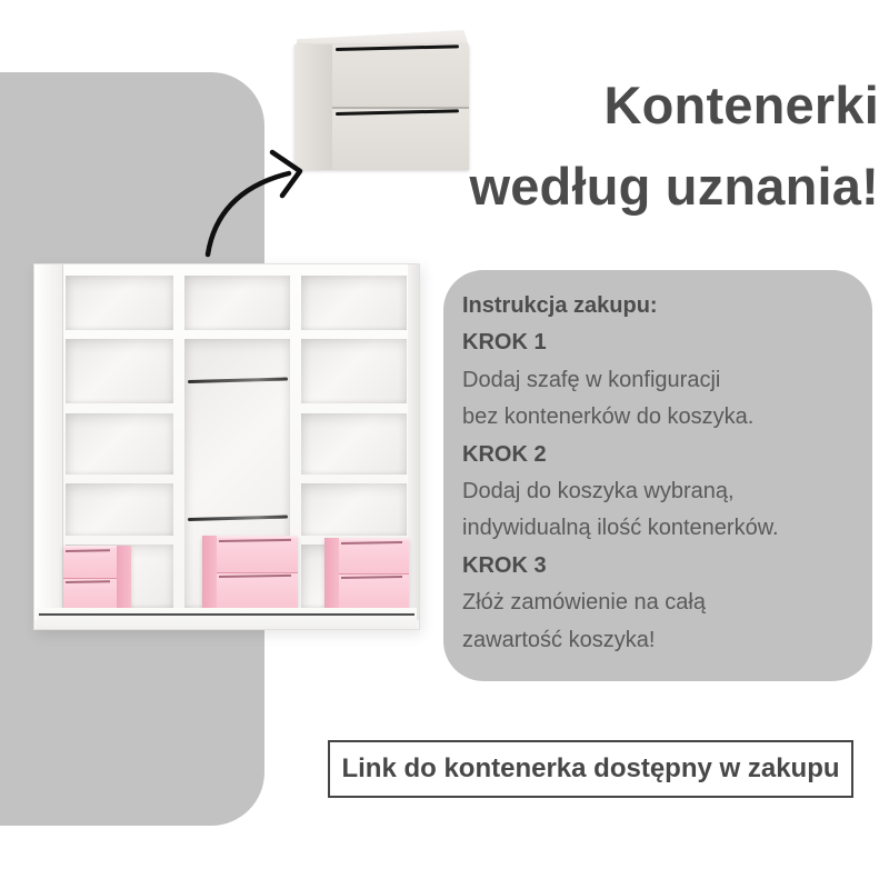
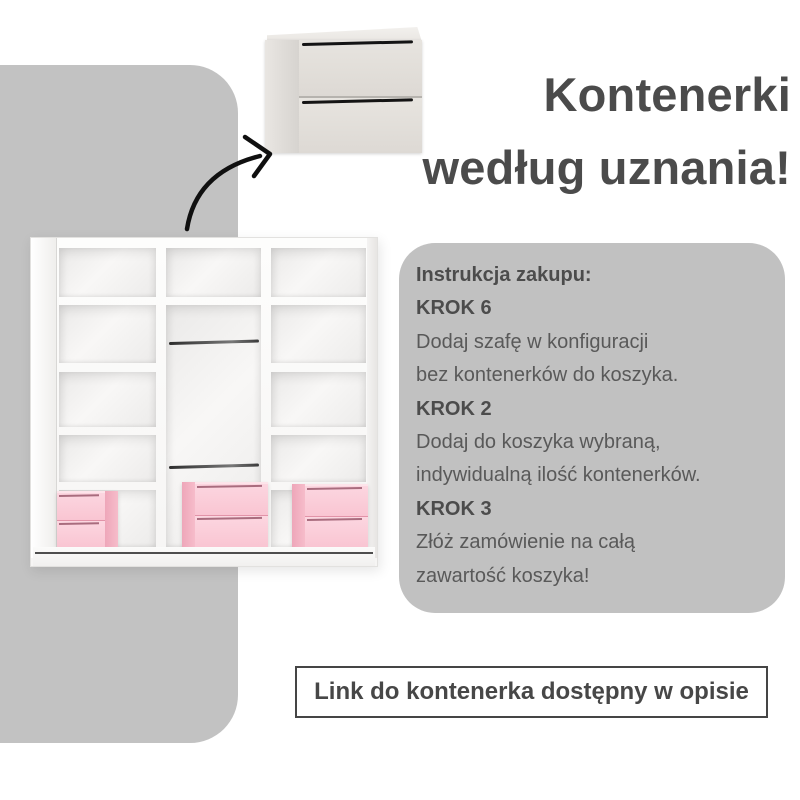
  Kontenerki
  według uznania!
  Instrukcja zakupu:
- KROK 1
+ KROK 6
  Dodaj szafę w konfiguracji
  bez kontenerków do koszyka.
  KROK 2
  Dodaj do koszyka wybraną,
  indywidualną ilość kontenerków.
  KROK 3
  Złóż zamówienie na całą
  zawartość koszyka!
- Link do kontenerka dostępny w zakupu
+ Link do kontenerka dostępny w opisie
